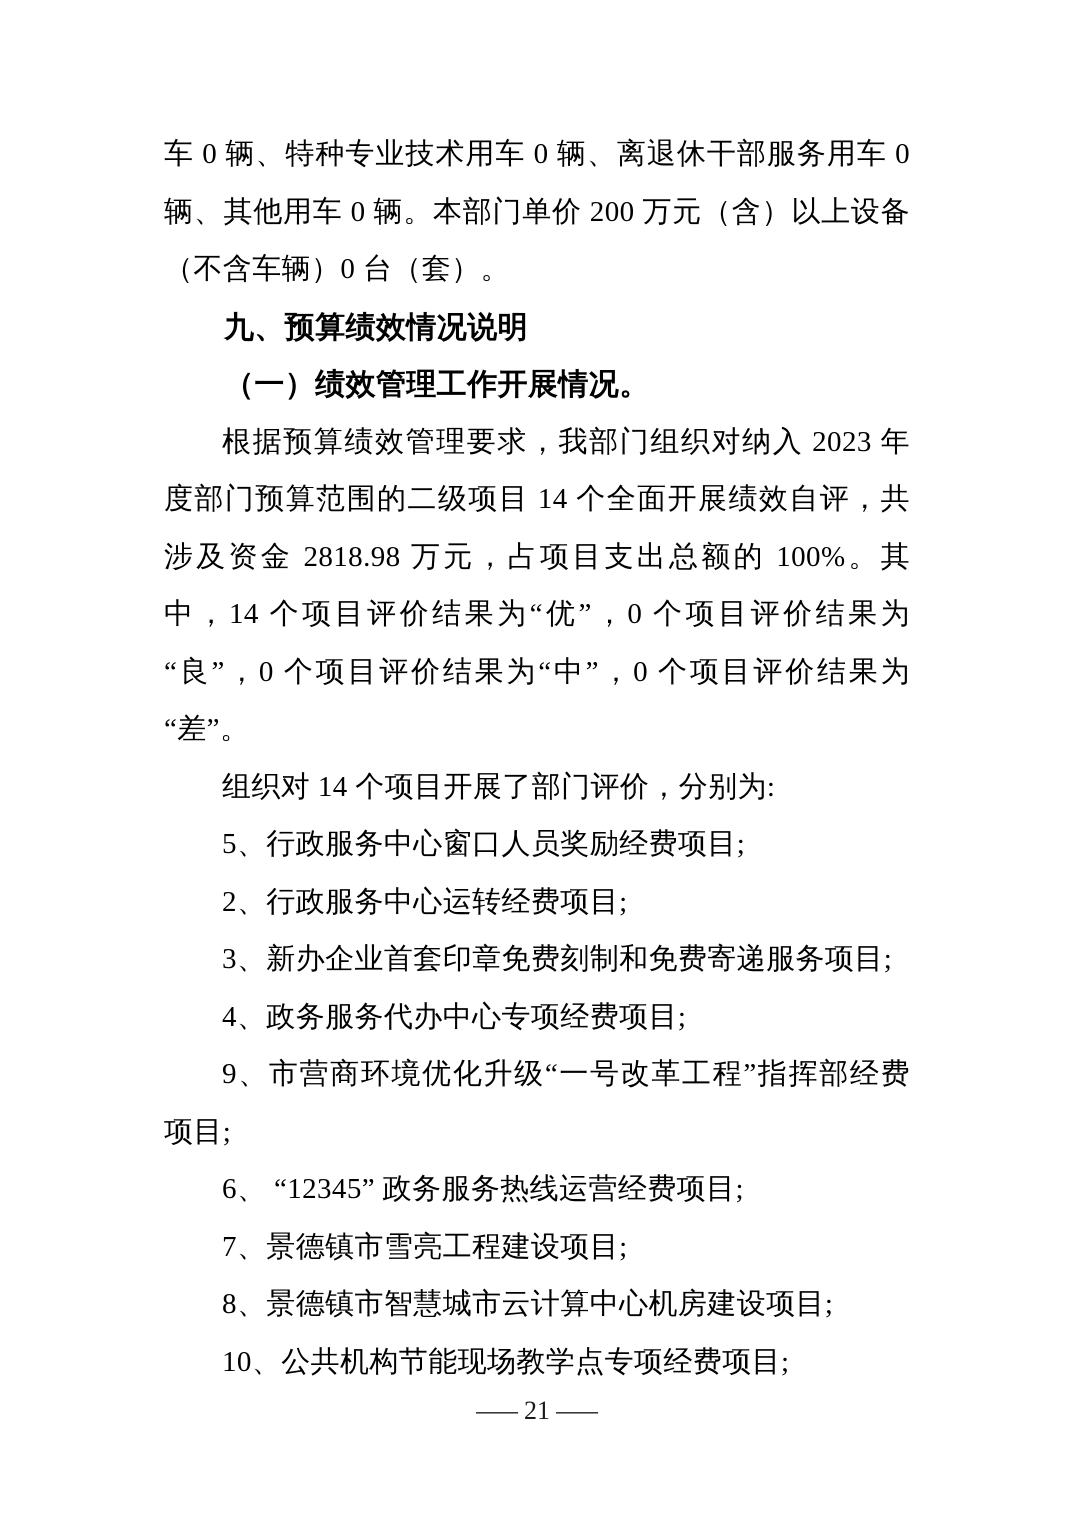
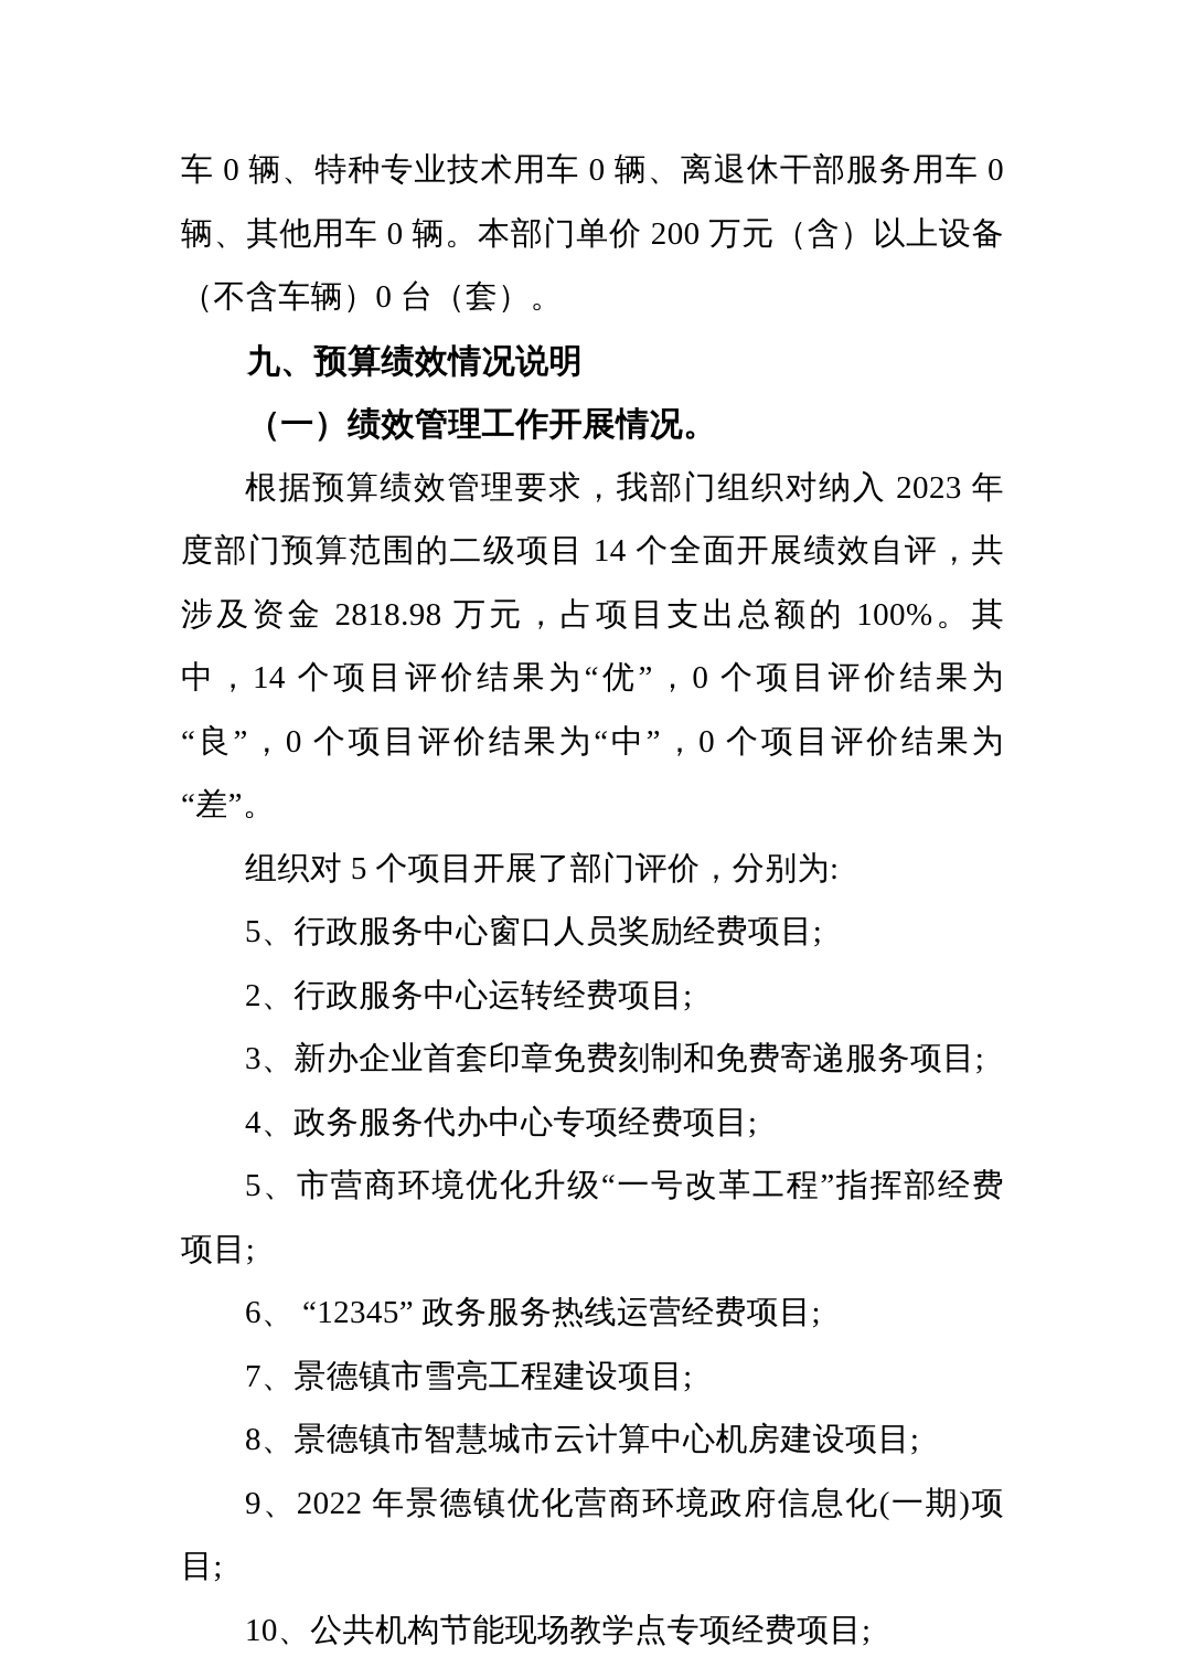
  车 0 辆、特种专业技术用车 0 辆、离退休干部服务用车 0 辆、其他用车 0 辆。本部门单价 200 万元（含）以上设备（不含车辆）0 台（套）。
  九、预算绩效情况说明
  （一）绩效管理工作开展情况。
  根据预算绩效管理要求，我部门组织对纳入 2023 年度部门预算范围的二级项目 14 个全面开展绩效自评，共涉及资金 2818.98 万元，占项目支出总额的 100%。其中，14 个项目评价结果为“优”，0 个项目评价结果为“良”，0 个项目评价结果为“中”，0 个项目评价结果为“差”。
- 组织对 14 个项目开展了部门评价，分别为:
+ 组织对 5 个项目开展了部门评价，分别为:
  5、行政服务中心窗口人员奖励经费项目;
  2、行政服务中心运转经费项目;
  3、新办企业首套印章免费刻制和免费寄递服务项目;
  4、政务服务代办中心专项经费项目;
- 9、市营商环境优化升级“一号改革工程”指挥部经费项目;
+ 5、市营商环境优化升级“一号改革工程”指挥部经费项目;
  6、 “12345” 政务服务热线运营经费项目;
  7、景德镇市雪亮工程建设项目;
  8、景德镇市智慧城市云计算中心机房建设项目;
+ 9、2022 年景德镇优化营商环境政府信息化(一期)项目;
  10、公共机构节能现场教学点专项经费项目;
- — 21 —
